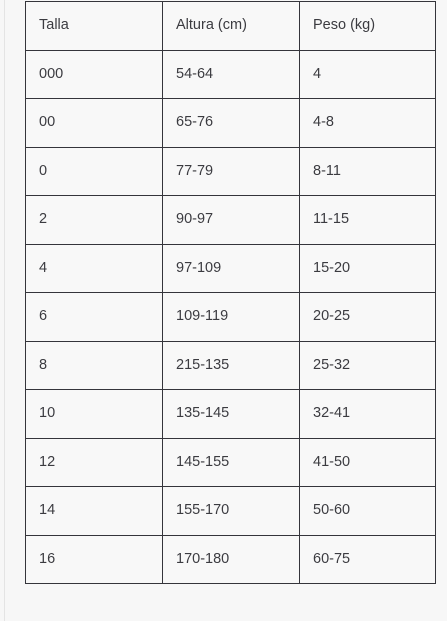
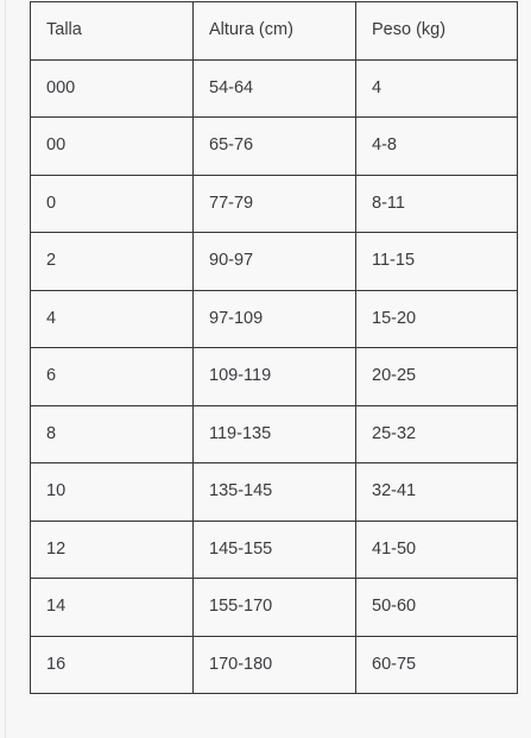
  Talla	Altura (cm)	Peso (kg)
  000	54-64	4
  00	65-76	4-8
  0	77-79	8-11
  2	90-97	11-15
  4	97-109	15-20
  6	109-119	20-25
- 8	215-135	25-32
+ 8	119-135	25-32
  10	135-145	32-41
  12	145-155	41-50
  14	155-170	50-60
  16	170-180	60-75
